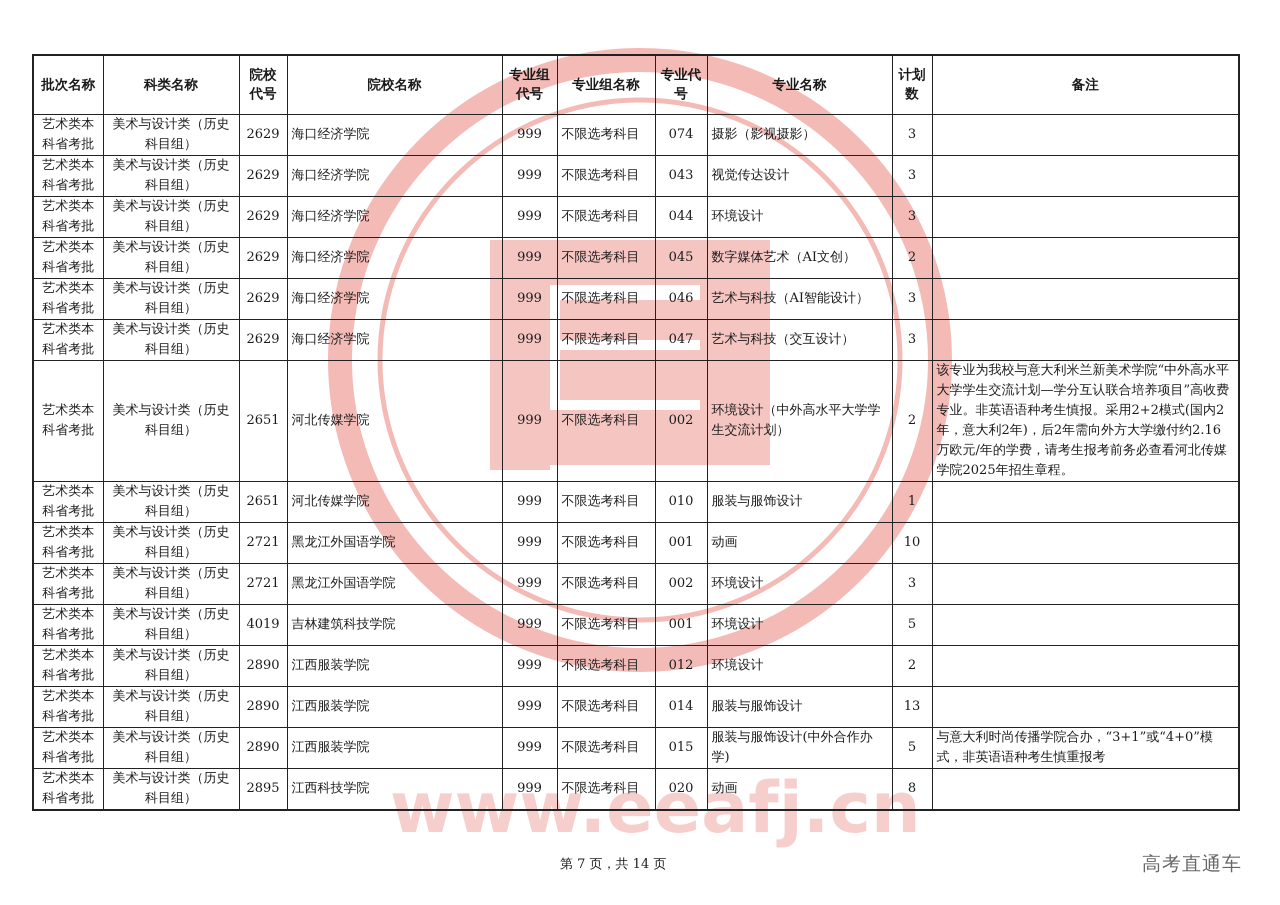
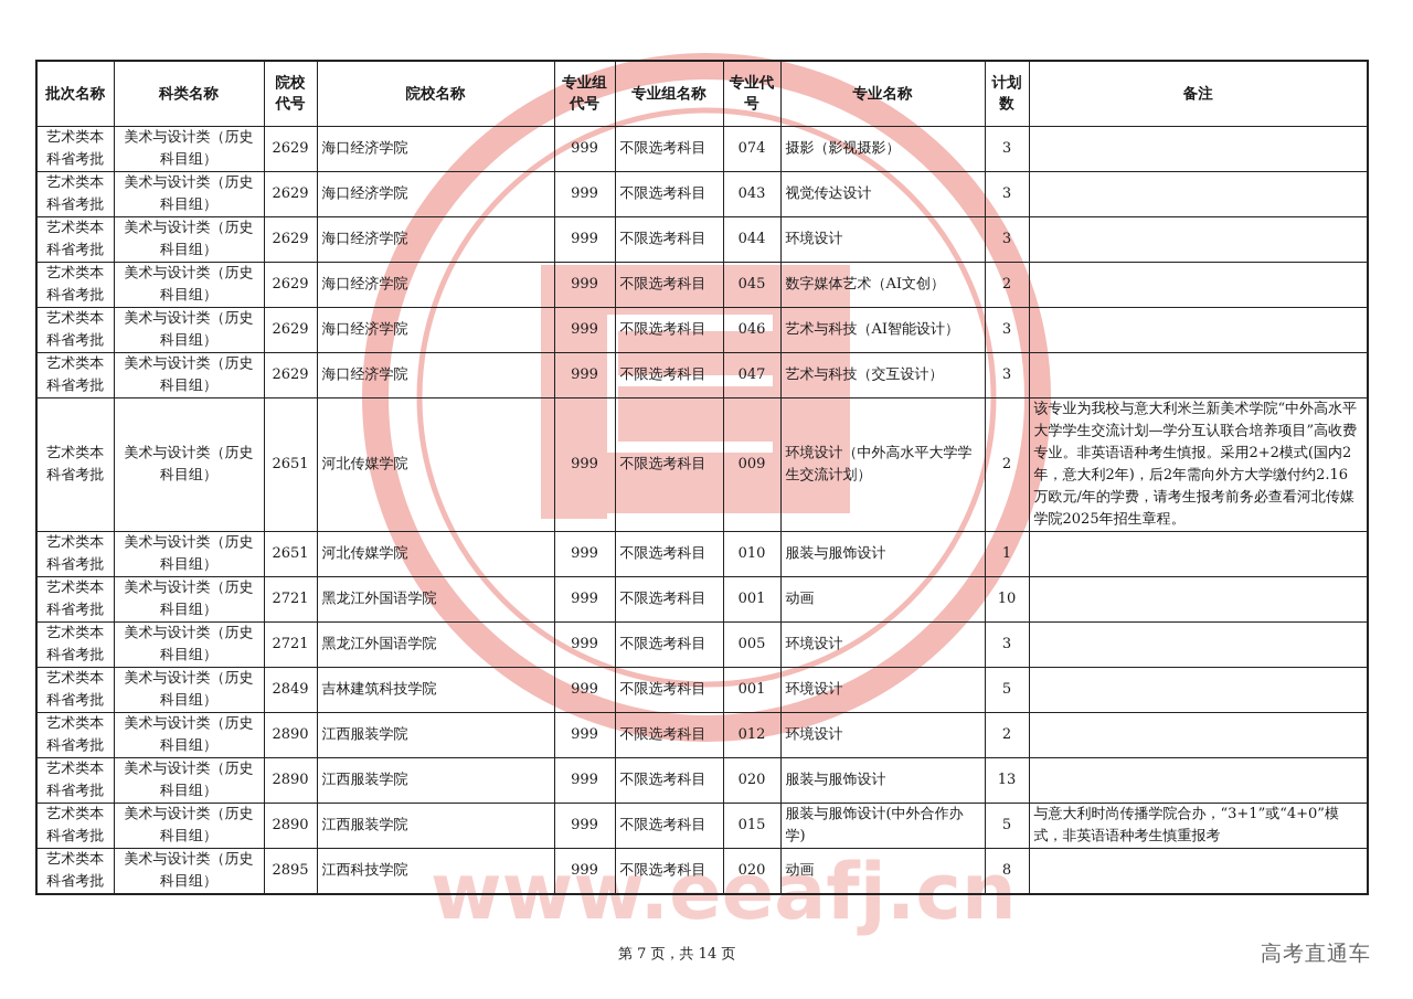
  www.eeafj.cn
  批次名称	科类名称	院校代号	院校名称	专业组代号	专业组名称	专业代号	专业名称	计划数	备注
  艺术类本科省考批	美术与设计类（历史科目组）	2629	海口经济学院	999	不限选考科目	074	摄影（影视摄影）	3
  艺术类本科省考批	美术与设计类（历史科目组）	2629	海口经济学院	999	不限选考科目	043	视觉传达设计	3
  艺术类本科省考批	美术与设计类（历史科目组）	2629	海口经济学院	999	不限选考科目	044	环境设计	3
  艺术类本科省考批	美术与设计类（历史科目组）	2629	海口经济学院	999	不限选考科目	045	数字媒体艺术（AI文创）	2
  艺术类本科省考批	美术与设计类（历史科目组）	2629	海口经济学院	999	不限选考科目	046	艺术与科技（AI智能设计）	3
  艺术类本科省考批	美术与设计类（历史科目组）	2629	海口经济学院	999	不限选考科目	047	艺术与科技（交互设计）	3
- 艺术类本科省考批	美术与设计类（历史科目组）	2651	河北传媒学院	999	不限选考科目	002	环境设计（中外高水平大学学生交流计划）	2	该专业为我校与意大利米兰新美术学院“中外高水平大学学生交流计划—学分互认联合培养项目”高收费专业。非英语语种考生慎报。采用2+2模式(国内2年，意大利2年)，后2年需向外方大学缴付约2.16万欧元/年的学费，请考生报考前务必查看河北传媒学院2025年招生章程。
+ 艺术类本科省考批	美术与设计类（历史科目组）	2651	河北传媒学院	999	不限选考科目	009	环境设计（中外高水平大学学生交流计划）	2	该专业为我校与意大利米兰新美术学院“中外高水平大学学生交流计划—学分互认联合培养项目”高收费专业。非英语语种考生慎报。采用2+2模式(国内2年，意大利2年)，后2年需向外方大学缴付约2.16万欧元/年的学费，请考生报考前务必查看河北传媒学院2025年招生章程。
  艺术类本科省考批	美术与设计类（历史科目组）	2651	河北传媒学院	999	不限选考科目	010	服装与服饰设计	1
  艺术类本科省考批	美术与设计类（历史科目组）	2721	黑龙江外国语学院	999	不限选考科目	001	动画	10
- 艺术类本科省考批	美术与设计类（历史科目组）	2721	黑龙江外国语学院	999	不限选考科目	002	环境设计	3
+ 艺术类本科省考批	美术与设计类（历史科目组）	2721	黑龙江外国语学院	999	不限选考科目	005	环境设计	3
- 艺术类本科省考批	美术与设计类（历史科目组）	4019	吉林建筑科技学院	999	不限选考科目	001	环境设计	5
+ 艺术类本科省考批	美术与设计类（历史科目组）	2849	吉林建筑科技学院	999	不限选考科目	001	环境设计	5
  艺术类本科省考批	美术与设计类（历史科目组）	2890	江西服装学院	999	不限选考科目	012	环境设计	2
- 艺术类本科省考批	美术与设计类（历史科目组）	2890	江西服装学院	999	不限选考科目	014	服装与服饰设计	13
+ 艺术类本科省考批	美术与设计类（历史科目组）	2890	江西服装学院	999	不限选考科目	020	服装与服饰设计	13
  艺术类本科省考批	美术与设计类（历史科目组）	2890	江西服装学院	999	不限选考科目	015	服装与服饰设计(中外合作办学)	5	与意大利时尚传播学院合办，“3+1”或“4+0”模式，非英语语种考生慎重报考
  艺术类本科省考批	美术与设计类（历史科目组）	2895	江西科技学院	999	不限选考科目	020	动画	8
  第 7 页，共 14 页
  高考直通车
